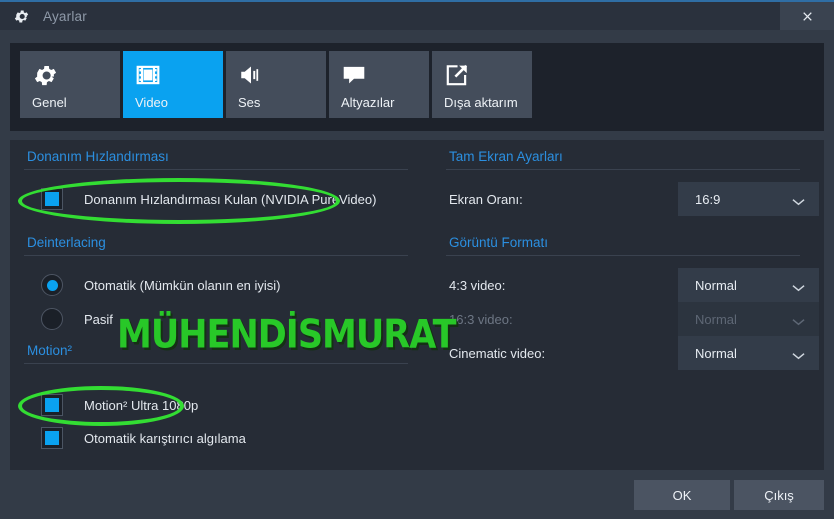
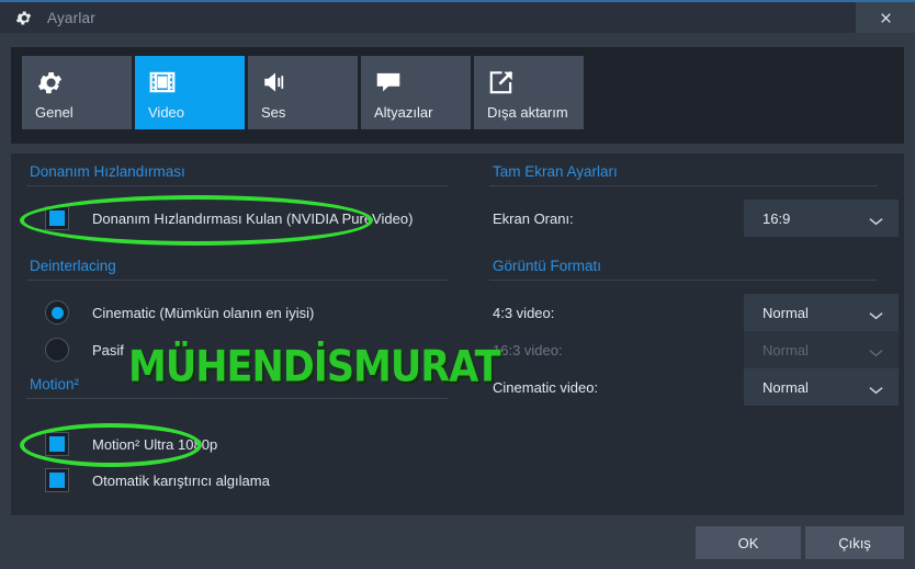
  Ayarlar
  Genel
  Video
  Ses
  Altyazılar
  Dışa aktarım
  Donanım Hızlandırması
  Donanım Hızlandırması Kulan (NVIDIA PureVideo)
  Deinterlacing
- Otomatik (Mümkün olanın en iyisi)
+ Cinematic (Mümkün olanın en iyisi)
  Pasif
  Motion²
  Motion² Ultra 1080p
  Otomatik karıştırıcı algılama
  Tam Ekran Ayarları
  Ekran Oranı:
  16:9
  Görüntü Formatı
  4:3 video:
  Normal
  16:3 video:
  Normal
  Cinematic video:
  Normal
  OK
  Çıkış
  MÜHENDİSMURAT
